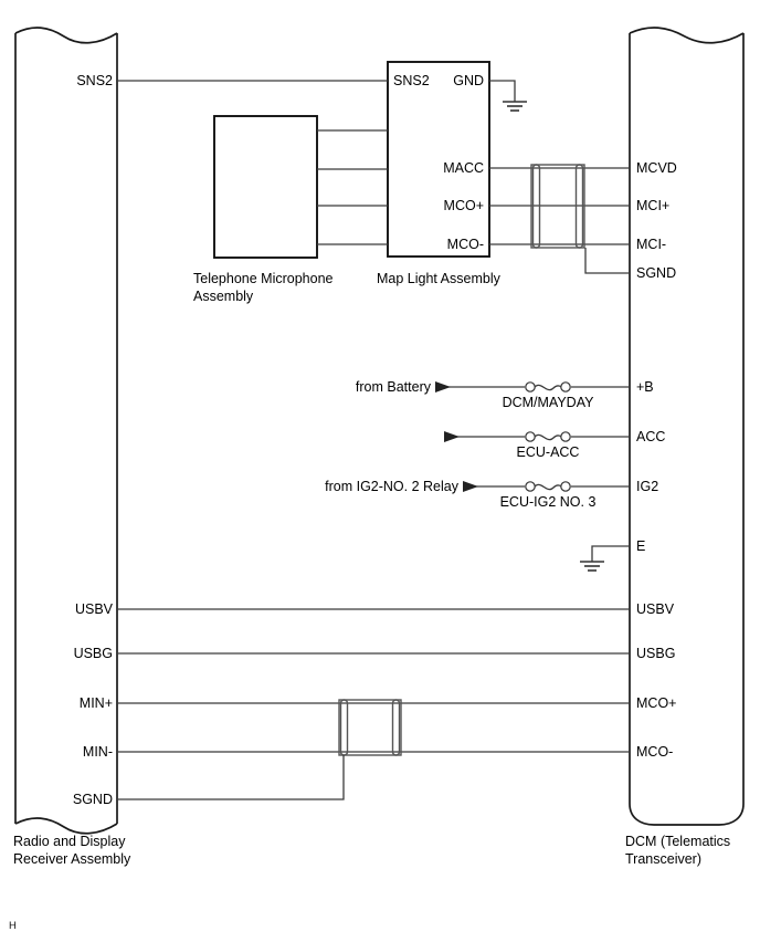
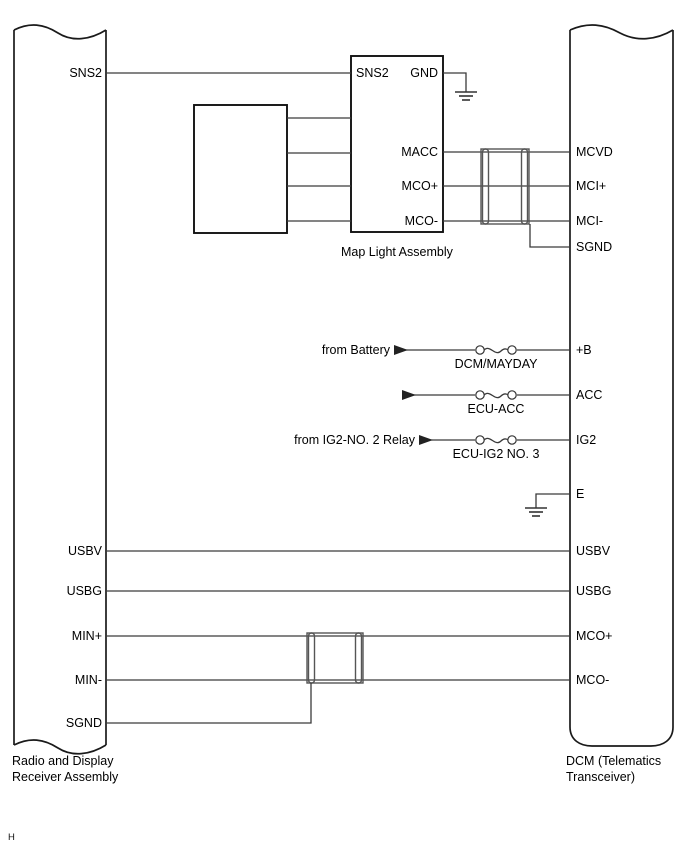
  SNS2
  USBV
  USBG
  MIN+
  MIN-
  SGND
  SNS2
  GND
  MACC
  MCO+
  MCO-
  MCVD
  MCI+
  MCI-
  SGND
  +B
  ACC
  IG2
  E
  USBV
  USBG
  MCO+
  MCO-
  from Battery
  from IG2-NO. 2 Relay
  DCM/MAYDAY
  ECU-ACC
  ECU-IG2 NO. 3
- Telephone Microphone
- Assembly
  Map Light Assembly
  Radio and Display
  Receiver Assembly
  DCM (Telematics
  Transceiver)
  H
